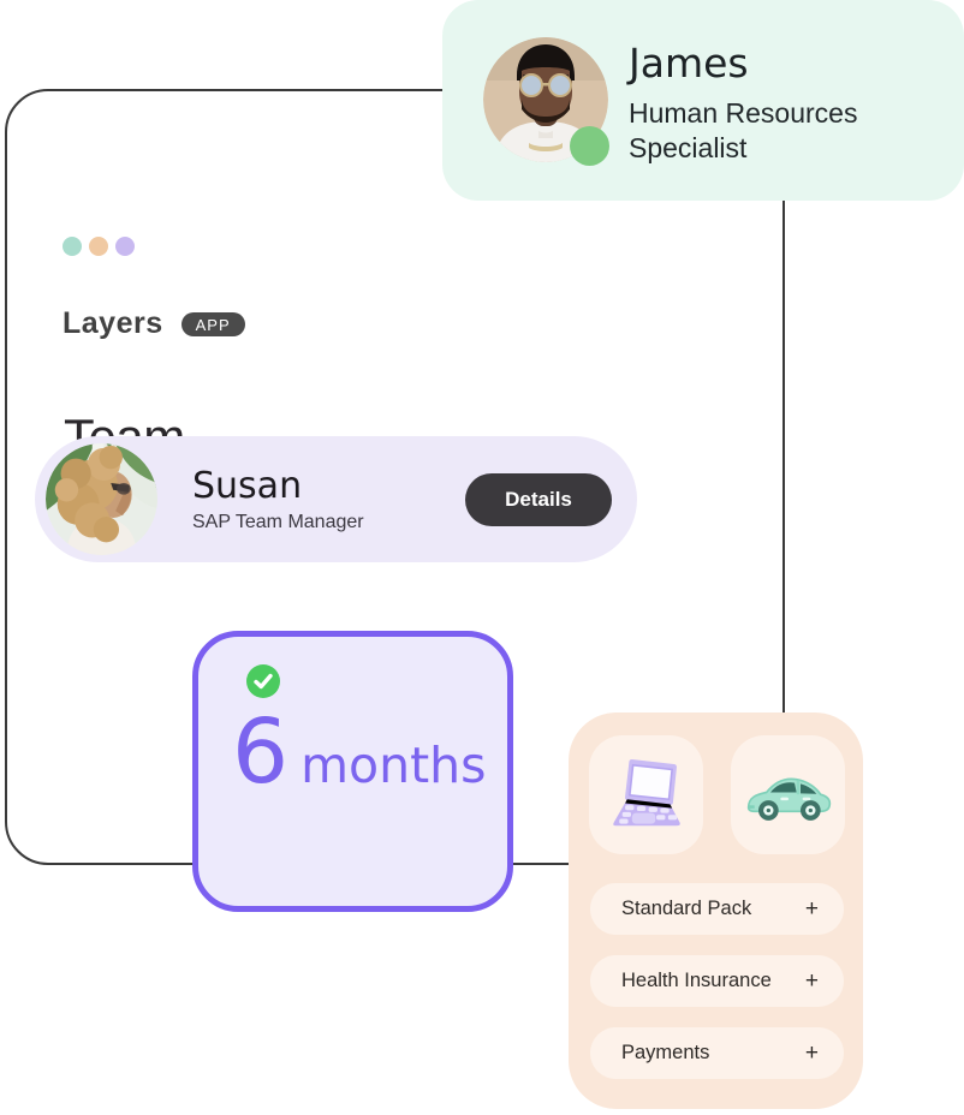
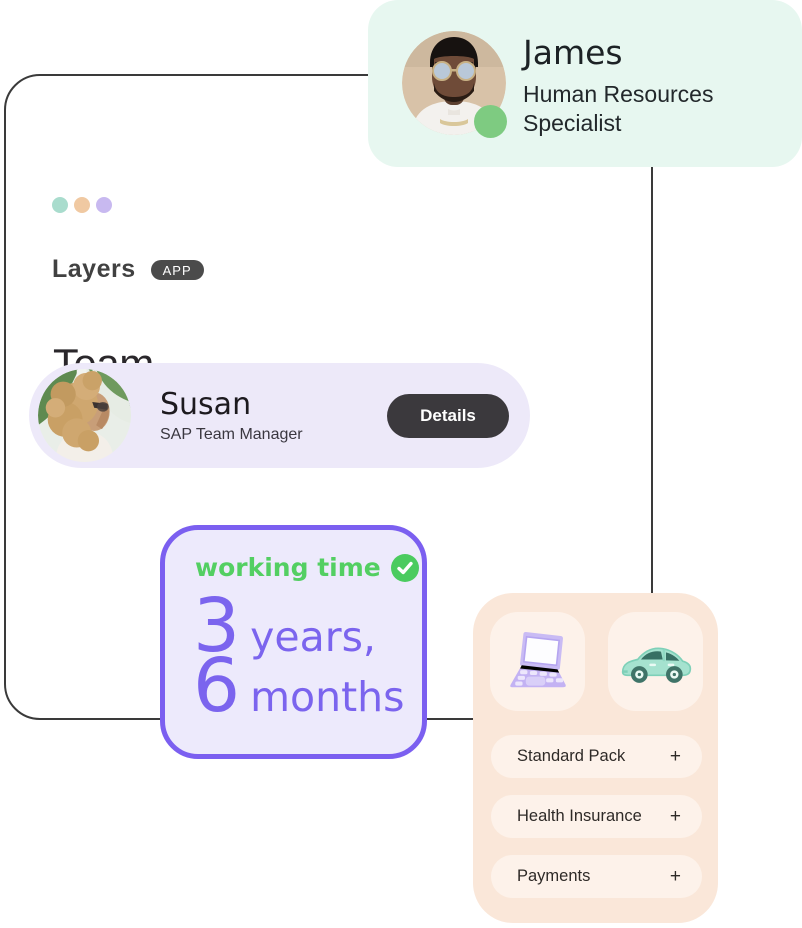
  Layers
  APP
  Susan
  SAP Team Manager
  Details
  James
  Human Resources Specialist
+ working time
+ 3
+ years,
  6
  months
  Standard Pack
  +
  Health Insurance
  +
  Payments
  +
